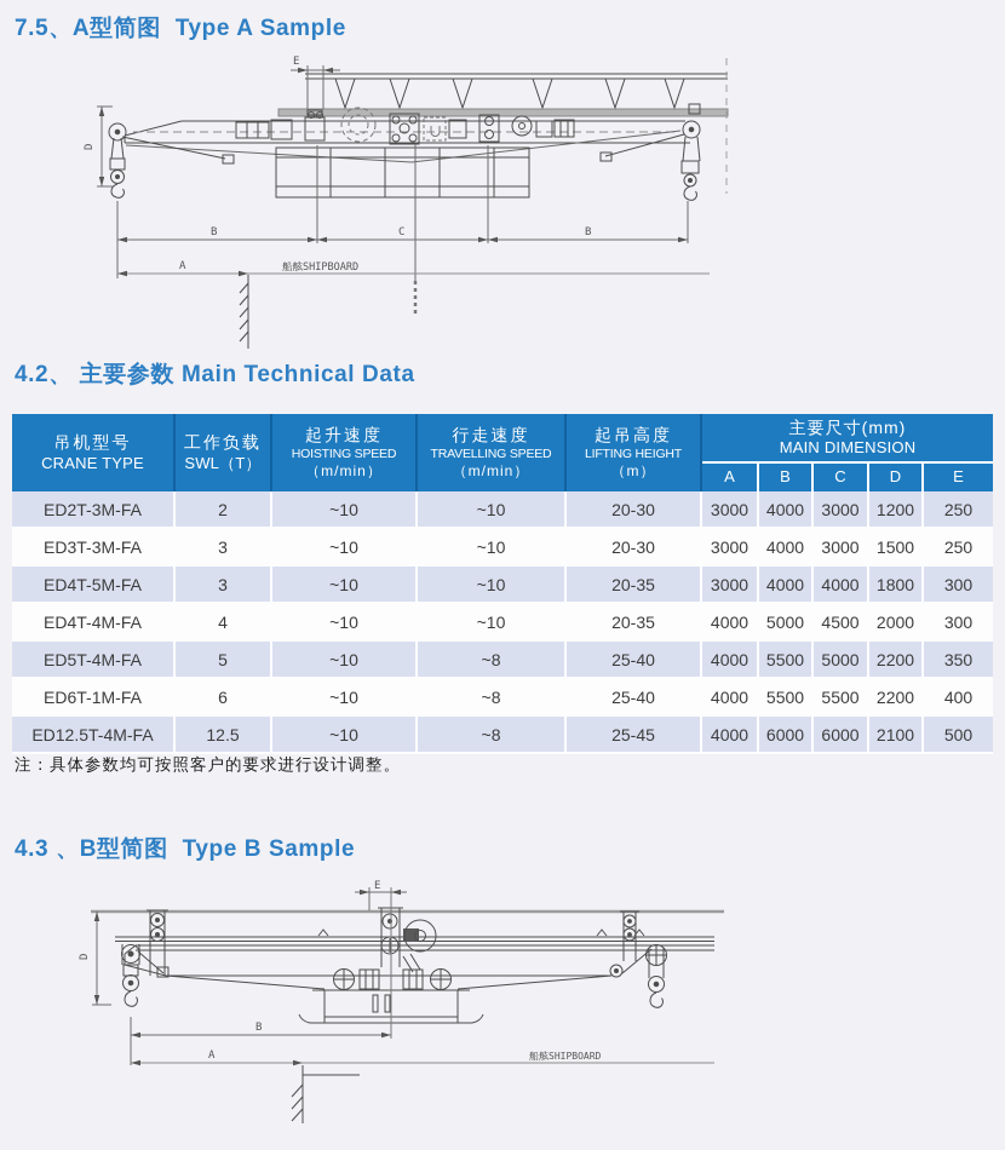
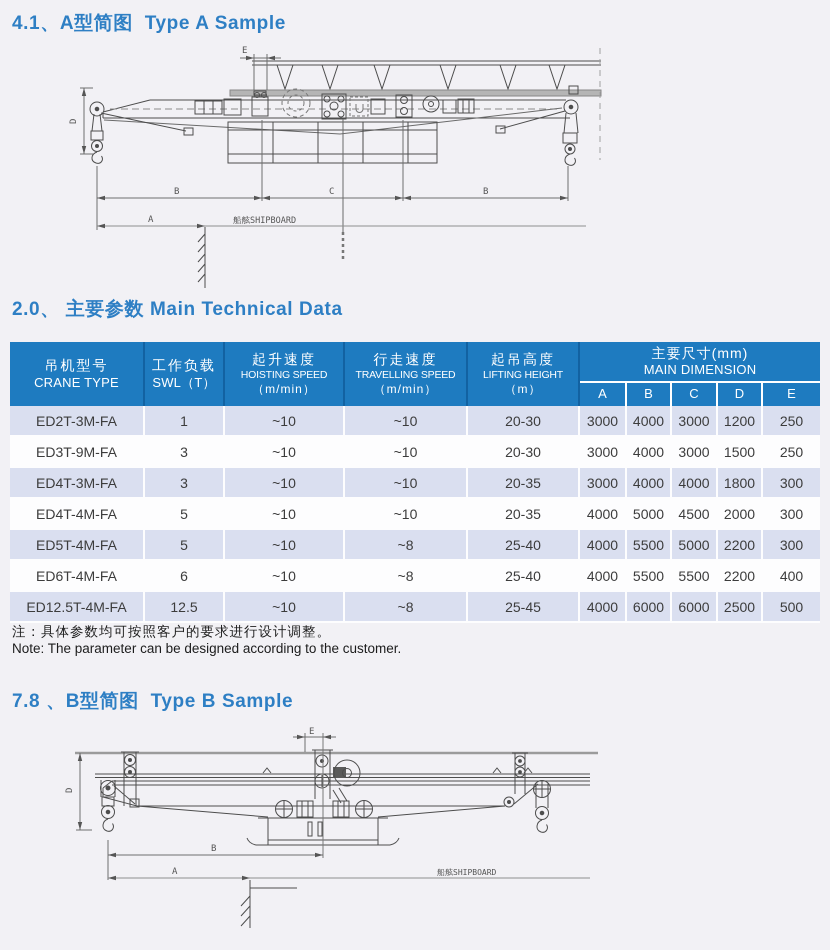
- 7.5、A型简图 Type A Sample
+ 4.1、A型简图 Type A Sample
  E
  B
  C
  B
  A
  船舷SHIPBOARD
- 4.2、 主要参数 Main Technical Data
+ 2.0、 主要参数 Main Technical Data
  吊机型号 CRANE TYPE	工作负载 SWL（T）	起升速度 HOISTING SPEED （m/min）	行走速度 TRAVELLING SPEED （m/min）	起吊高度 LIFTING HEIGHT （m）	主要尺寸(mm) MAIN DIMENSION
  A	B	C	D	E
- ED2T-3M-FA	2	~10	~10	20-30	3000	4000	3000	1200	250
+ ED2T-3M-FA	1	~10	~10	20-30	3000	4000	3000	1200	250
- ED3T-3M-FA	3	~10	~10	20-30	3000	4000	3000	1500	250
+ ED3T-9M-FA	3	~10	~10	20-30	3000	4000	3000	1500	250
- ED4T-5M-FA	3	~10	~10	20-35	3000	4000	4000	1800	300
+ ED4T-3M-FA	3	~10	~10	20-35	3000	4000	4000	1800	300
- ED4T-4M-FA	4	~10	~10	20-35	4000	5000	4500	2000	300
+ ED4T-4M-FA	5	~10	~10	20-35	4000	5000	4500	2000	300
- ED5T-4M-FA	5	~10	~8	25-40	4000	5500	5000	2200	350
+ ED5T-4M-FA	5	~10	~8	25-40	4000	5500	5000	2200	300
- ED6T-1M-FA	6	~10	~8	25-40	4000	5500	5500	2200	400
+ ED6T-4M-FA	6	~10	~8	25-40	4000	5500	5500	2200	400
- ED12.5T-4M-FA	12.5	~10	~8	25-45	4000	6000	6000	2100	500
+ ED12.5T-4M-FA	12.5	~10	~8	25-45	4000	6000	6000	2500	500
  注：具体参数均可按照客户的要求进行设计调整。
+ Note: The parameter can be designed according to the customer.
- 4.3 、B型简图 Type B Sample
+ 7.8 、B型简图 Type B Sample
  E
  B
  A
  船舷SHIPBOARD
